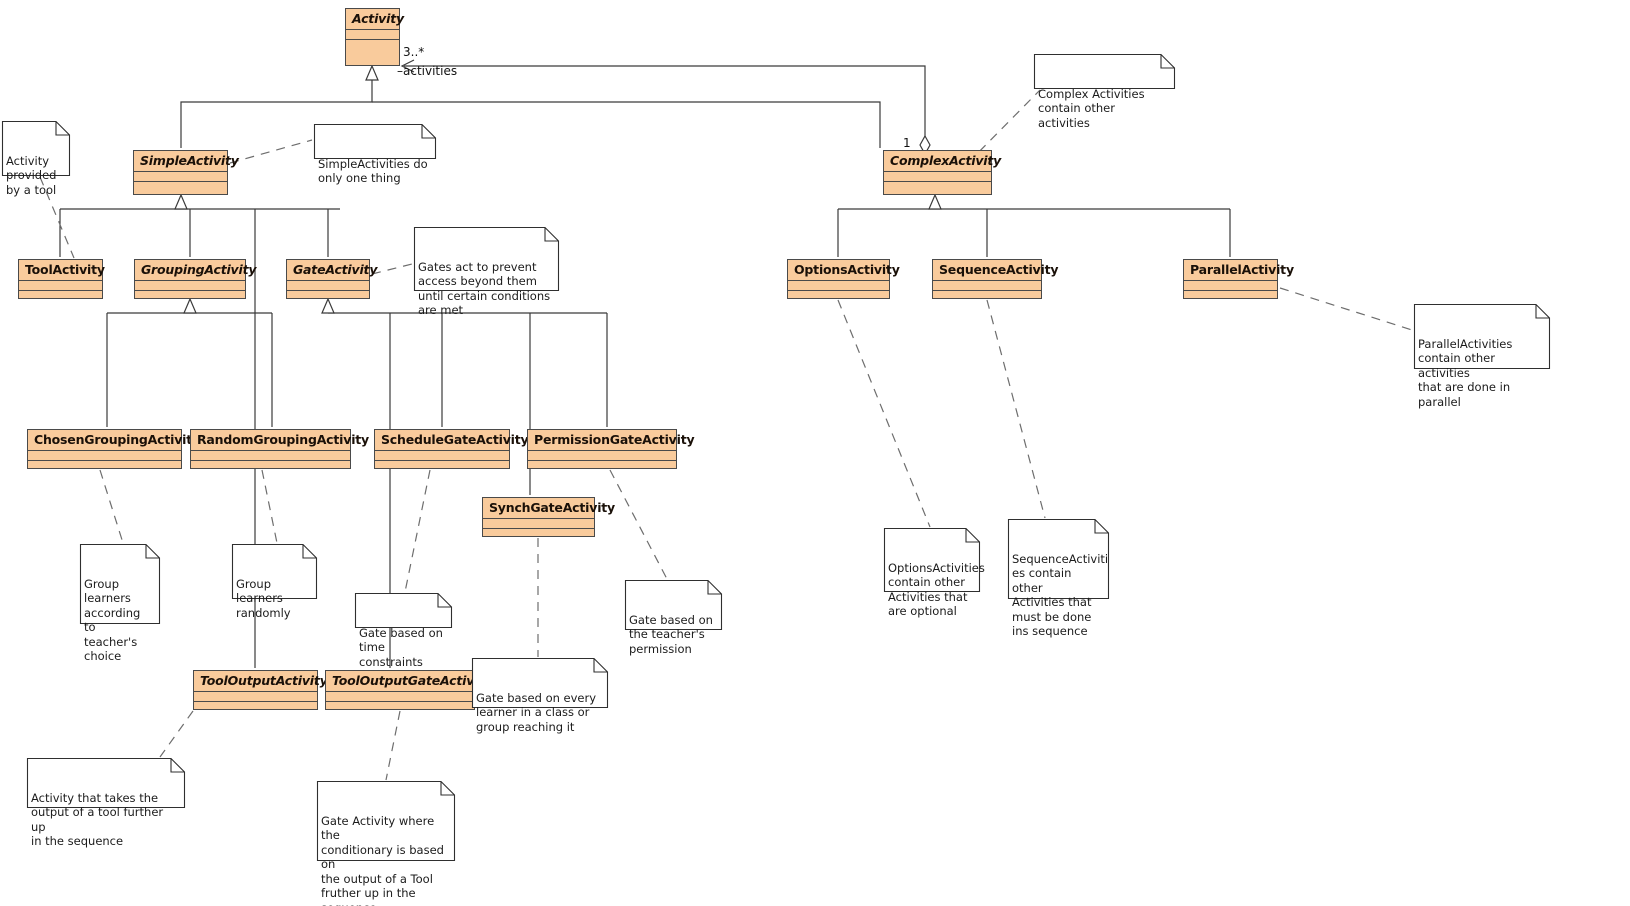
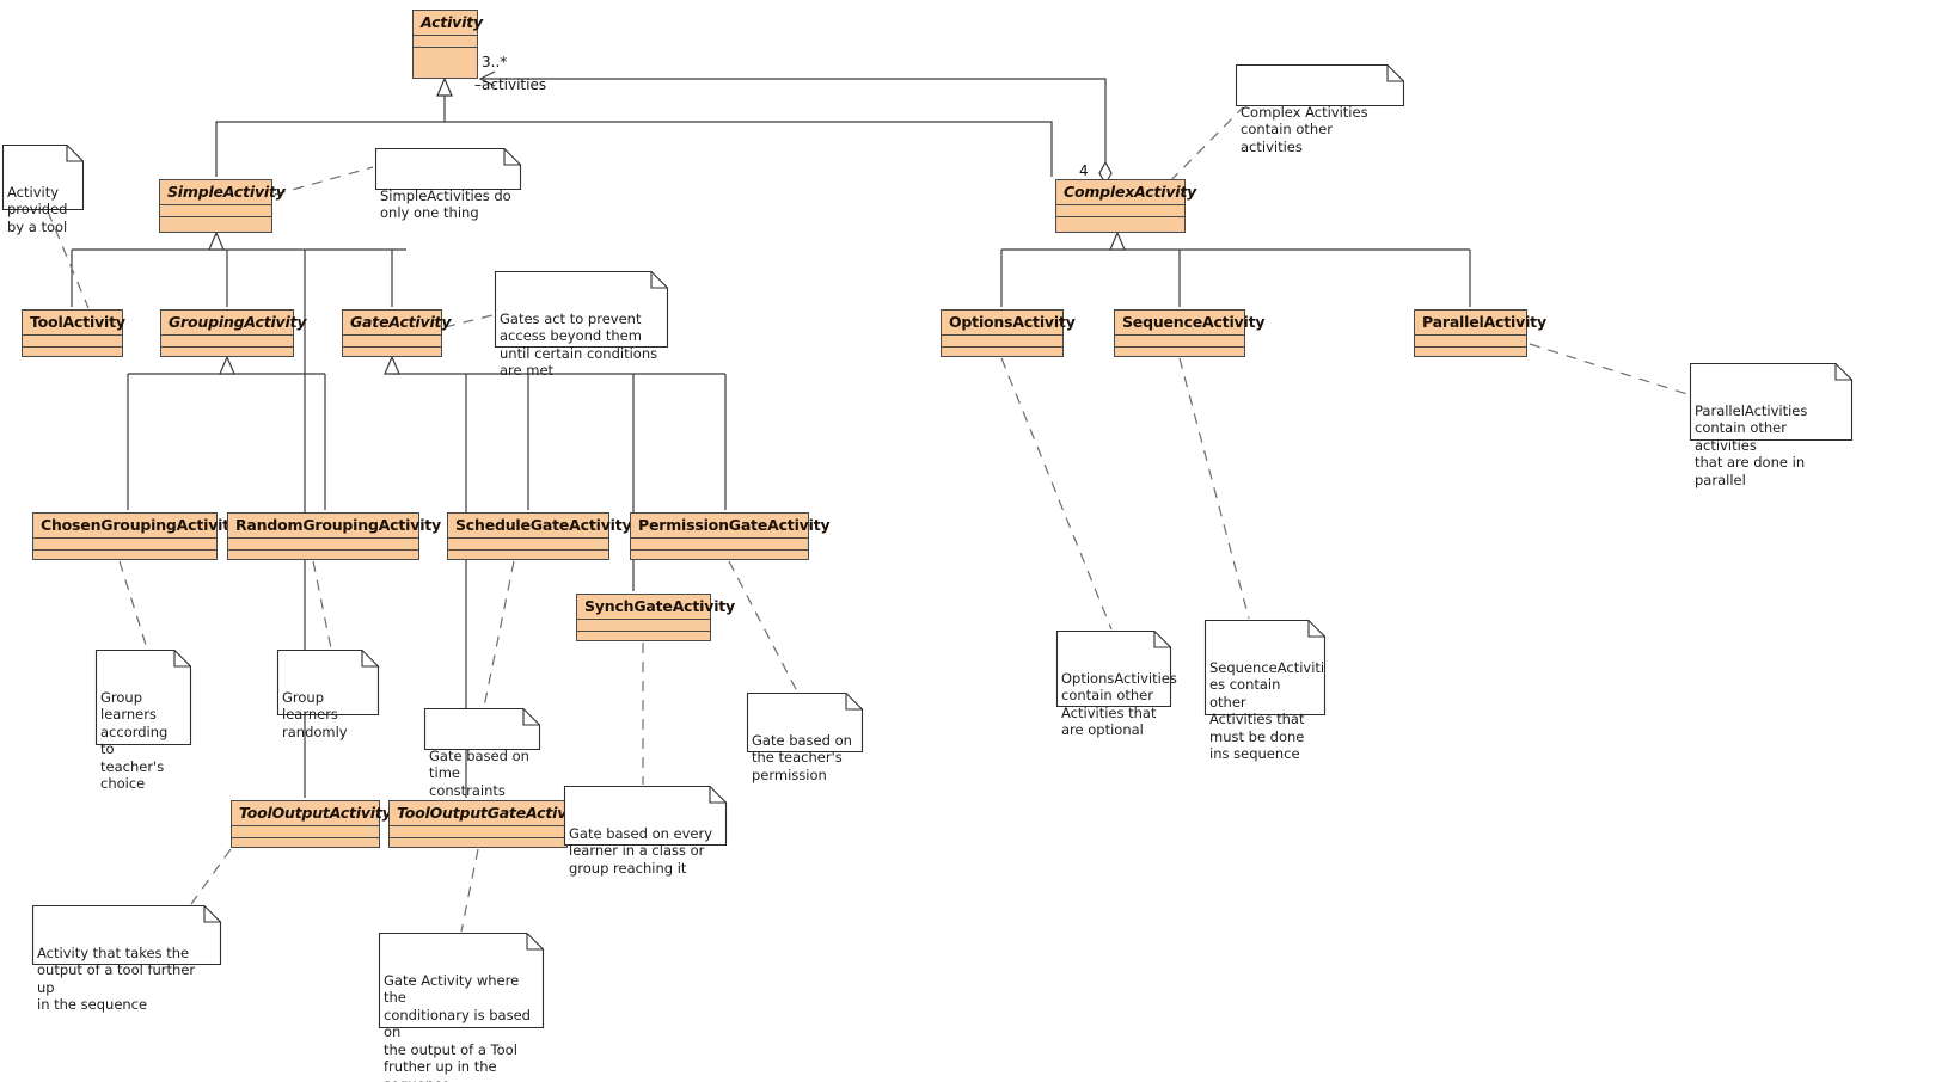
  3..*
  –activities
- 1
+ 4
  Activity
  SimpleActivity
  ComplexActivity
  ToolActivity
  GroupingActivity
  GateActivity
  OptionsActivity
  SequenceActivity
  ParallelActivity
  ChosenGroupingActivi
  RandomGroupingActivity
  ScheduleGateActivity
  PermissionGateActivity
  SynchGateActivity
  ToolOutputActivity
  ToolOutputGateActiv
  Activity
  provided
  by a tool
  SimpleActivities do
  only one thing
  Complex Activities
  contain other activities
  Gates act to prevent
  access beyond them
  until certain conditions
  are met
  ParallelActivities
  contain other activities
  that are done in
  parallel
  OptionsActivities
  contain other
  Activities that
  are optional
  SequenceActiviti
  es contain other
  Activities that
  must be done
  ins sequence
  Group
  learners
  according to
  teacher's
  choice
  Group
  learners
  randomly
  Gate based on
  time constraints
  Gate based on
  the teacher's
  permission
  Gate based on every
  learner in a class or
  group reaching it
  Activity that takes the
  output of a tool further up
  in the sequence
  Gate Activity where the
  conditionary is based on
  the output of a Tool
  fruther up in the
